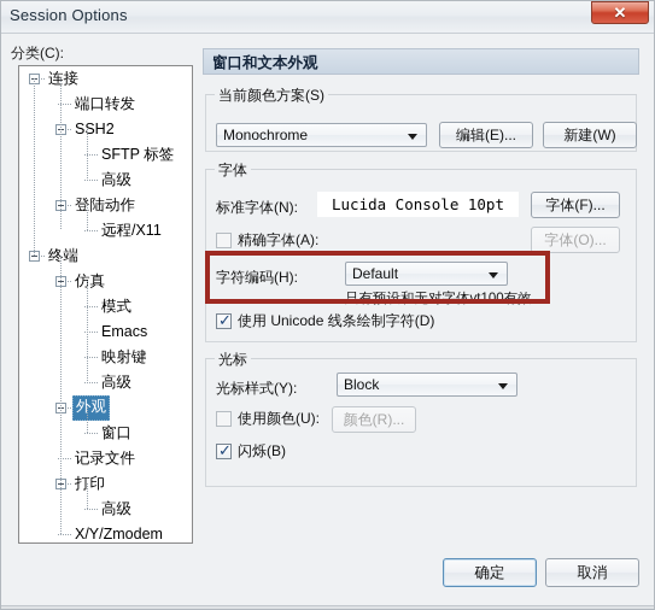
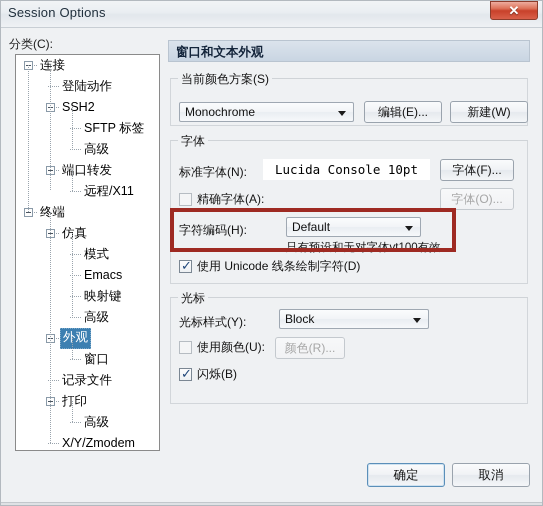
  Session Options
  ✕
  分类(C):
  连接
- 端口转发
+ 登陆动作
  SSH2
  SFTP 标签
  高级
- 登陆动作
+ 端口转发
  远程/X11
  终端
  仿真
  模式
  Emacs
  映射键
  高级
  外观
  窗口
  记录文件
  打印
  高级
  X/Y/Zmodem
  窗口和文本外观
  当前颜色方案(S)
  Monochrome
  编辑(E)...
  新建(W)
  字体
  标准字体(N):
  Lucida Console 10pt
  字体(F)...
  精确字体(A):
  字体(O)...
  字符编码(H):
  Default
  只有预设和无对字体vt100有效
  ✓
  使用 Unicode 线条绘制字符(D)
  光标
  光标样式(Y):
  Block
  使用颜色(U):
  颜色(R)...
  ✓
  闪烁(B)
  确定
  取消
